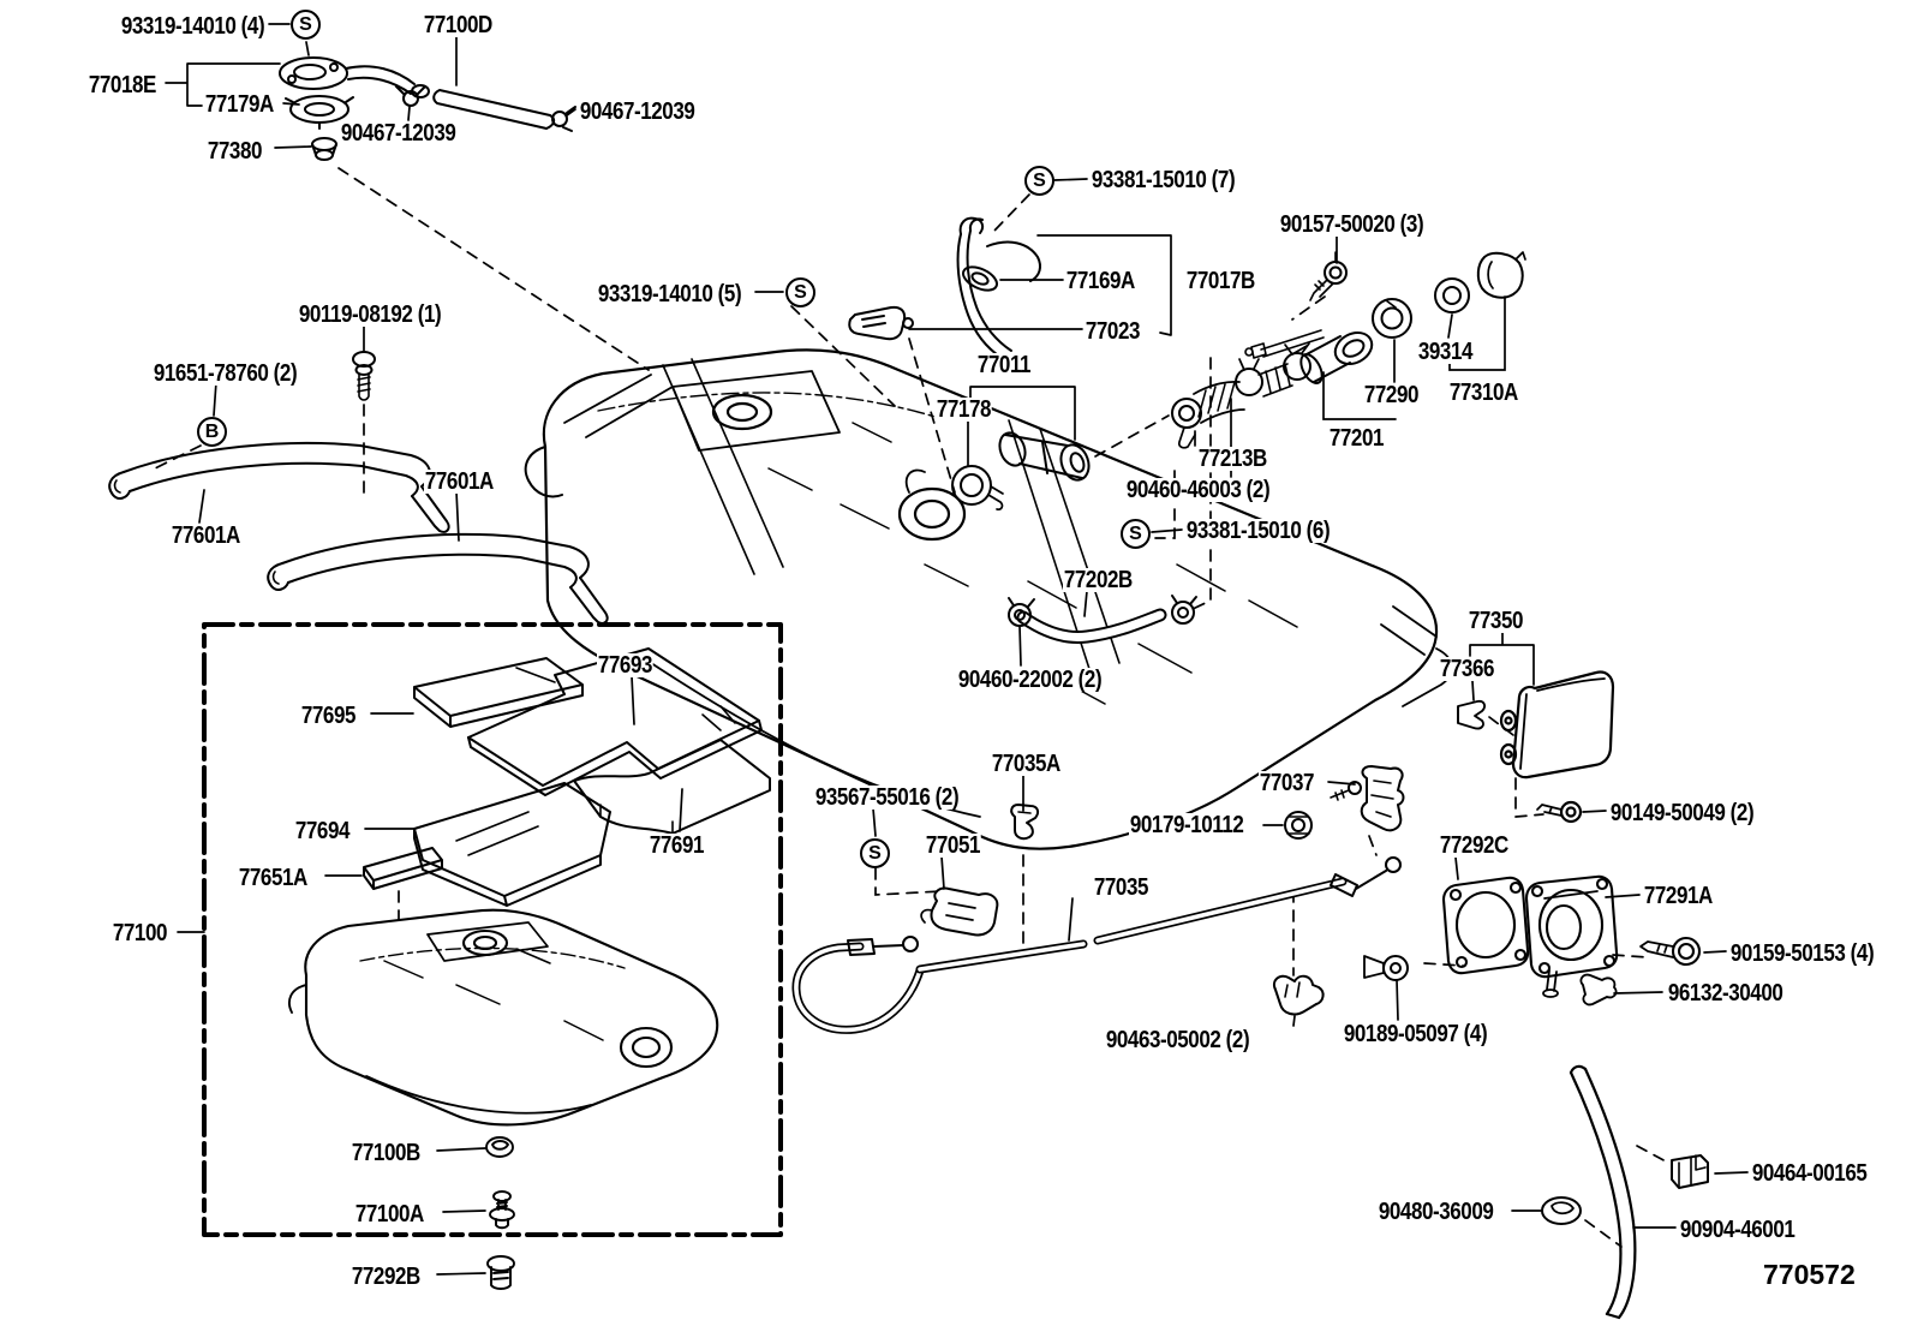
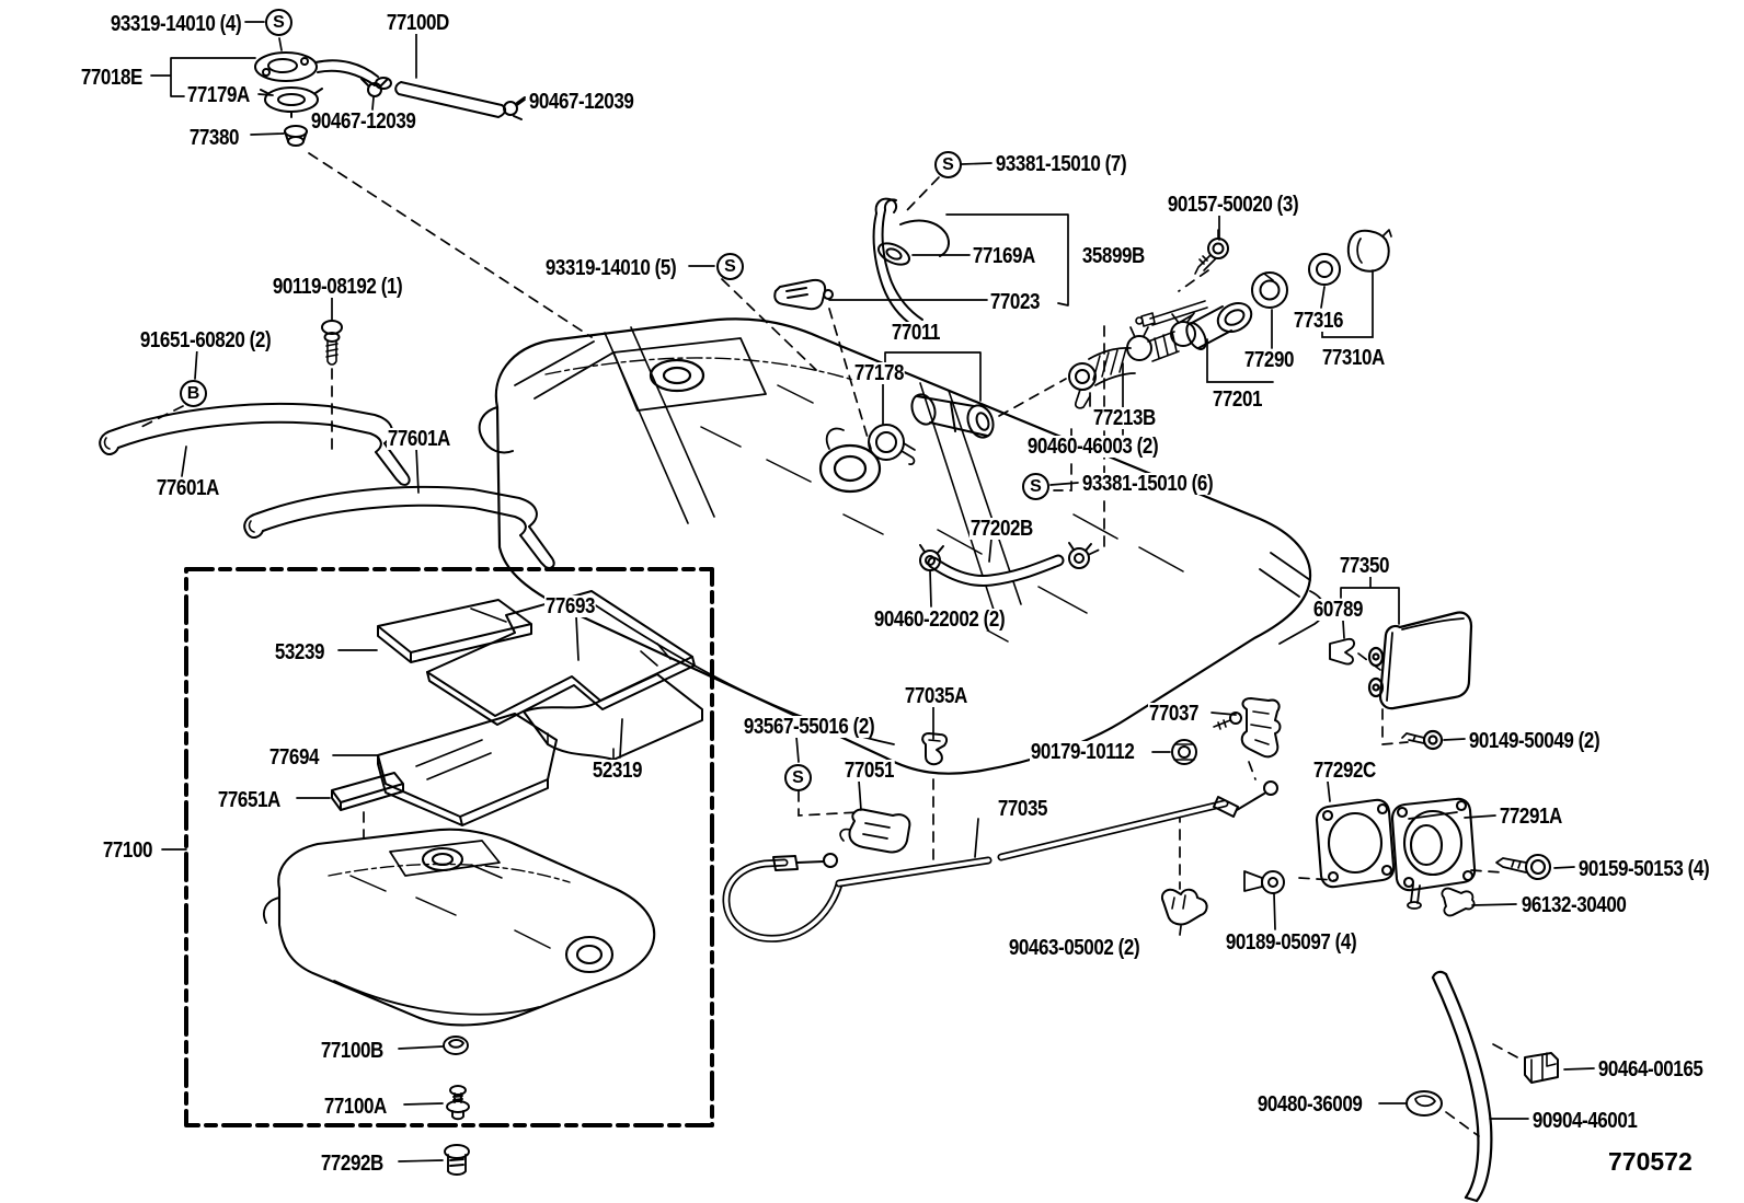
  S
  S
  S
  S
  S
  B
  93319-14010 (4)
  77100D
  77018E
  77179A
  90467-12039
  90467-12039
  77380
  93381-15010 (7)
  90157-50020 (3)
  93319-14010 (5)
  77169A
- 77017B
+ 35899B
  77023
  77011
  77178
- 39314
+ 77316
  77290
  77310A
  77201
  77213B
  90460-46003 (2)
  93381-15010 (6)
  77202B
  90460-22002 (2)
  90119-08192 (1)
- 91651-78760 (2)
+ 91651-60820 (2)
  77601A
  77601A
  77693
- 77695
+ 53239
  77694
  77651A
- 77691
+ 52319
  77100
  77100B
  77100A
  77292B
  93567-55016 (2)
  77051
  77035A
  77037
  90179-10112
  77035
  90463-05002 (2)
  90189-05097 (4)
  77350
- 77366
+ 60789
  90149-50049 (2)
  77292C
  77291A
  90159-50153 (4)
  96132-30400
  90464-00165
  90480-36009
  90904-46001
  770572
